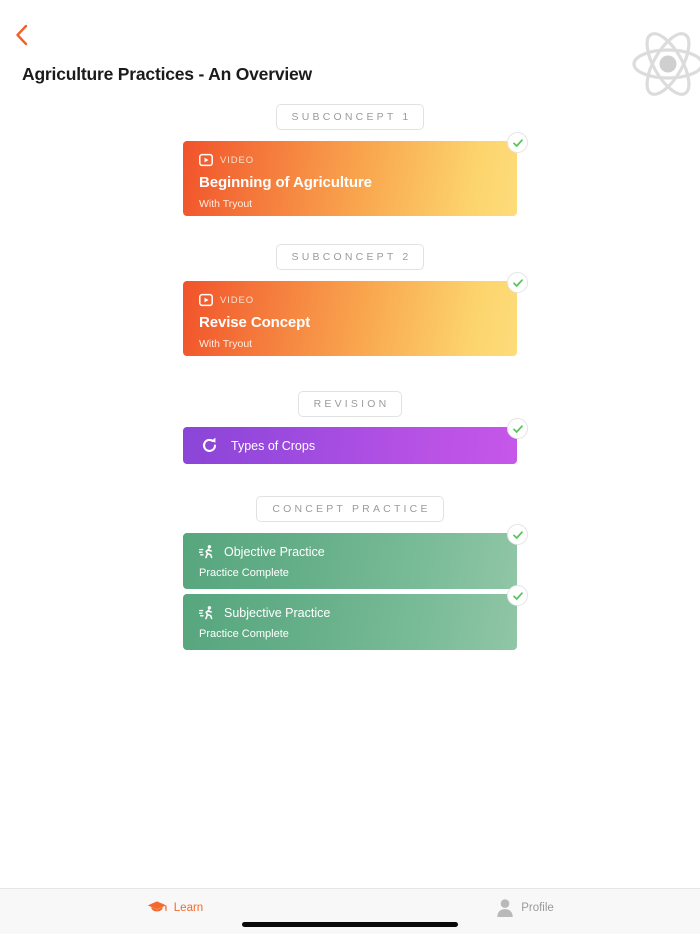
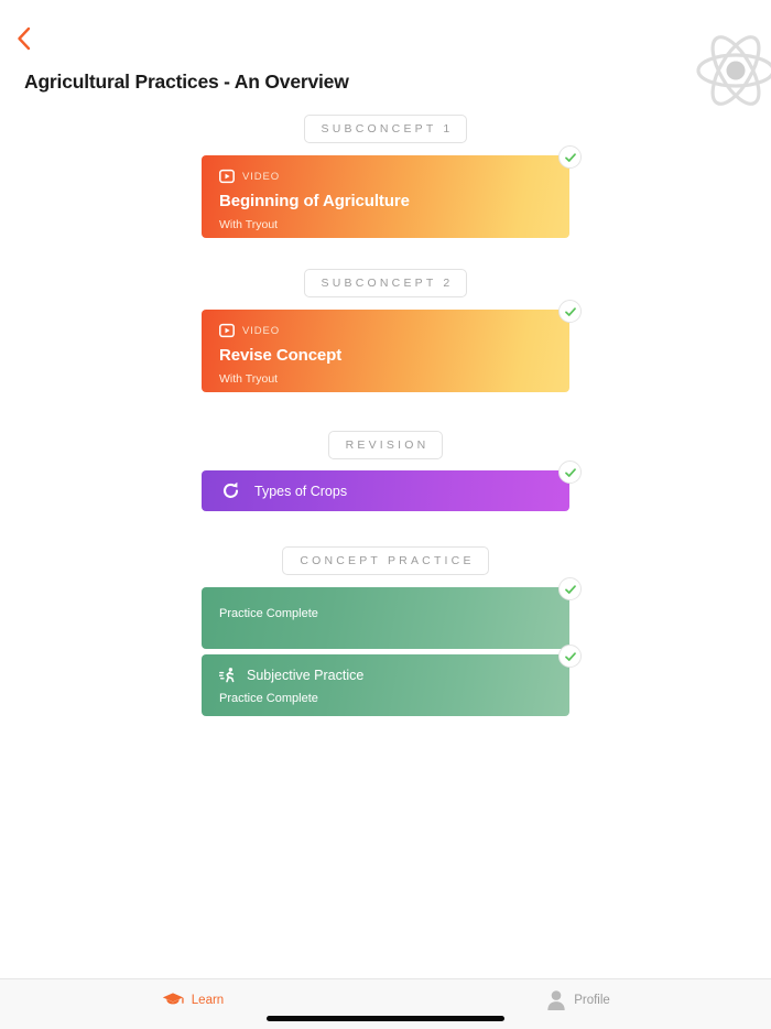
- Agriculture Practices - An Overview
+ Agricultural Practices - An Overview
  SUBCONCEPT 1
  VIDEO
  Beginning of Agriculture
  With Tryout
  SUBCONCEPT 2
  VIDEO
  Revise Concept
  With Tryout
  REVISION
  Types of Crops
  CONCEPT PRACTICE
- Objective Practice
  Practice Complete
  Subjective Practice
  Practice Complete
  Learn
  Profile
